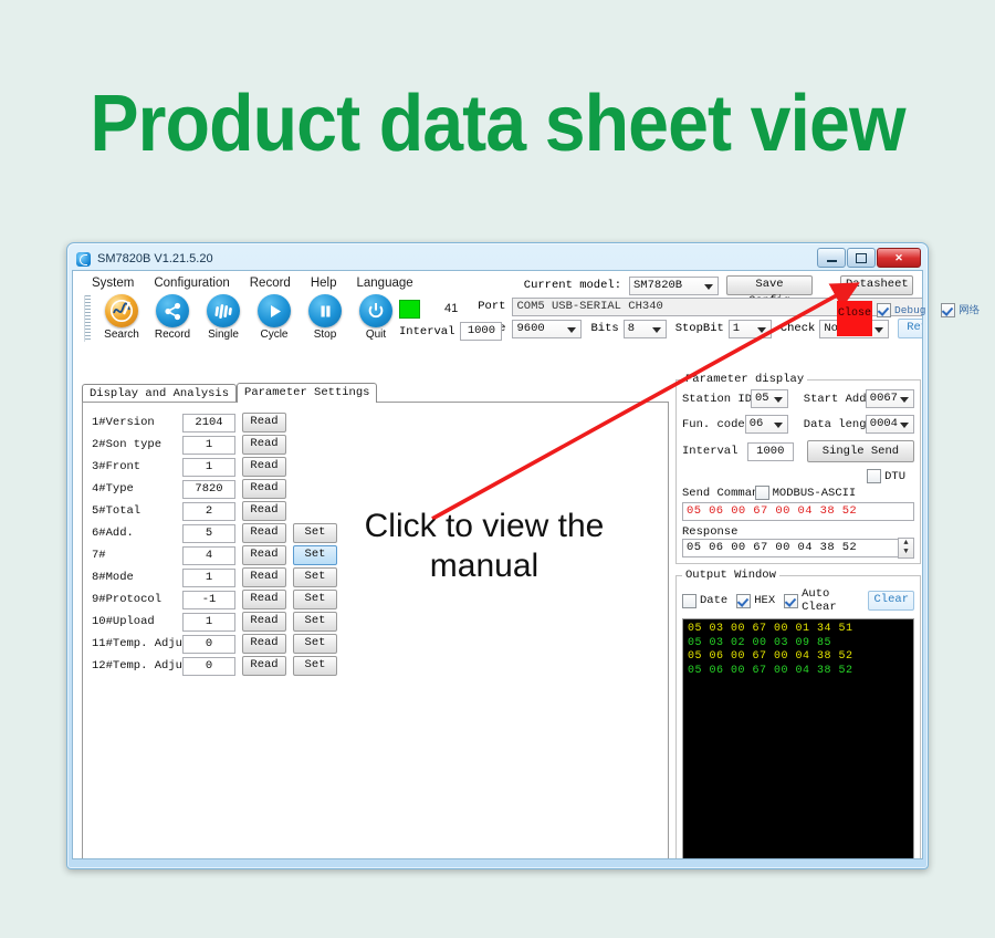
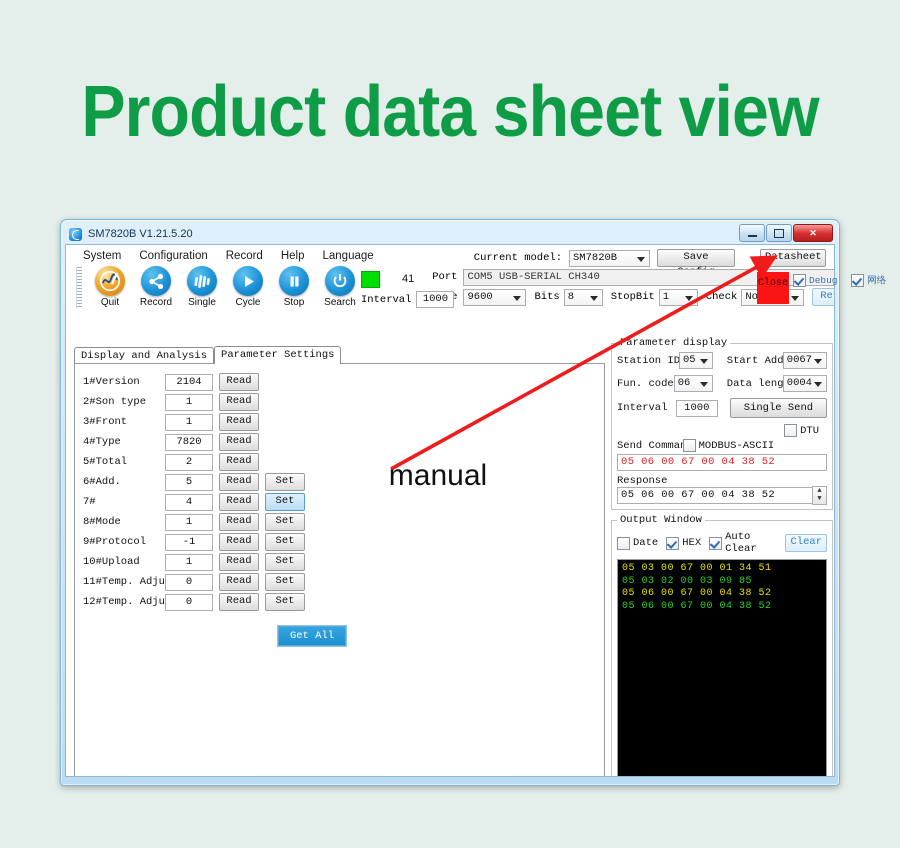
  Product data sheet view
  SM7820B V1.21.5.20
  ✕
  System
  Configuration
  Record
  Help
  Language
  Current model:
  SM7820B
  Datasheet
- Search
+ Quit
  Record
  Single
  Cycle
  Stop
- Quit
+ Search
  41
  Port
  COM5 USB-SERIAL CH340
  9600
  Bits
  8
  StopBit
  1
  Check
  Interval
  1000
  Display and Analysis
  Parameter Settings
  1#Version
  2104
  Read
  2#Son type
  1
  Read
  3#Front
  1
  Read
  4#Type
  7820
  Read
  5#Total
  2
  Read
  6#Add.
  5
  Read
  Set
  7#
  4
  Read
  Set
  8#Mode
  1
  Read
  Set
  9#Protocol
  -1
  Read
  Set
  10#Upload
  1
  Read
  Set
  11#Temp. Adju
  0
  Read
  Set
  12#Temp. Adju
  0
  Read
  Set
+ Get All
  Parameter display
  Station ID
  05
  Start Add
  0067
  Fun. code
  06
  Data leng
  0004
  Interval
  1000
  Single Send
  DTU
  Send Comma
  MODBUS-ASCII
  05 06 00 67 00 04 38 52
  Response
  05 06 00 67 00 04 38 52
  ▲
  ▼
  Output Window
  Date
  HEX
  Auto Clear
  Clear
  05 03 00 67 00 01 34 51
  05 03 02 00 03 09 85
  05 06 00 67 00 04 38 52
  05 06 00 67 00 04 38 52
  Close
  Debug
  网络
- Click to view the
  manual
